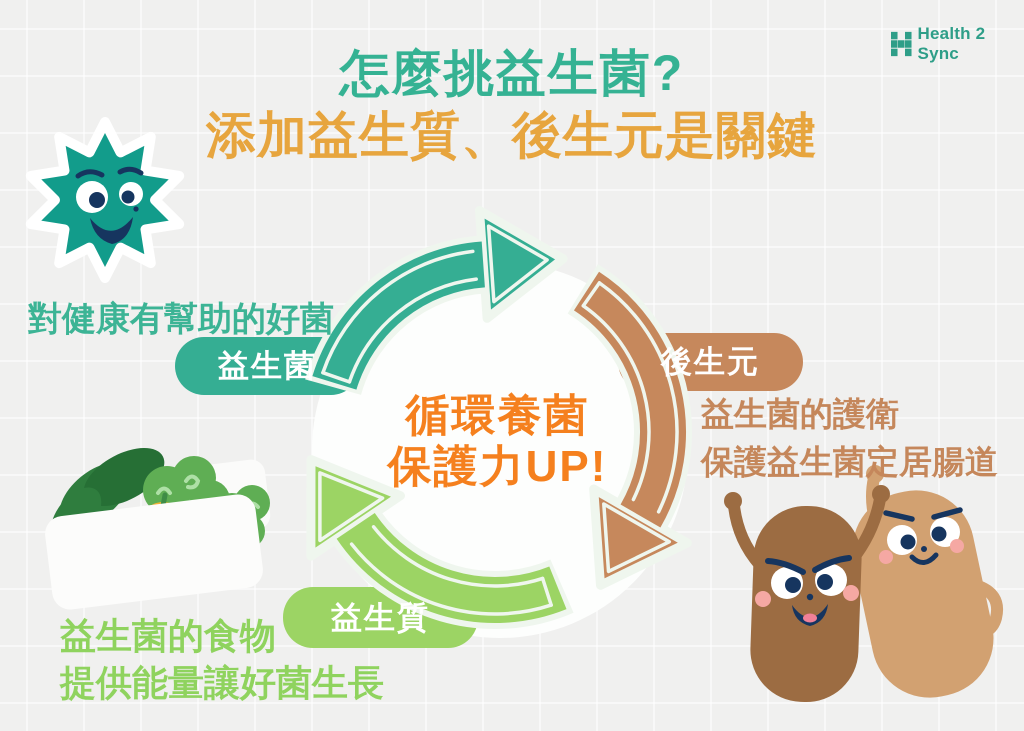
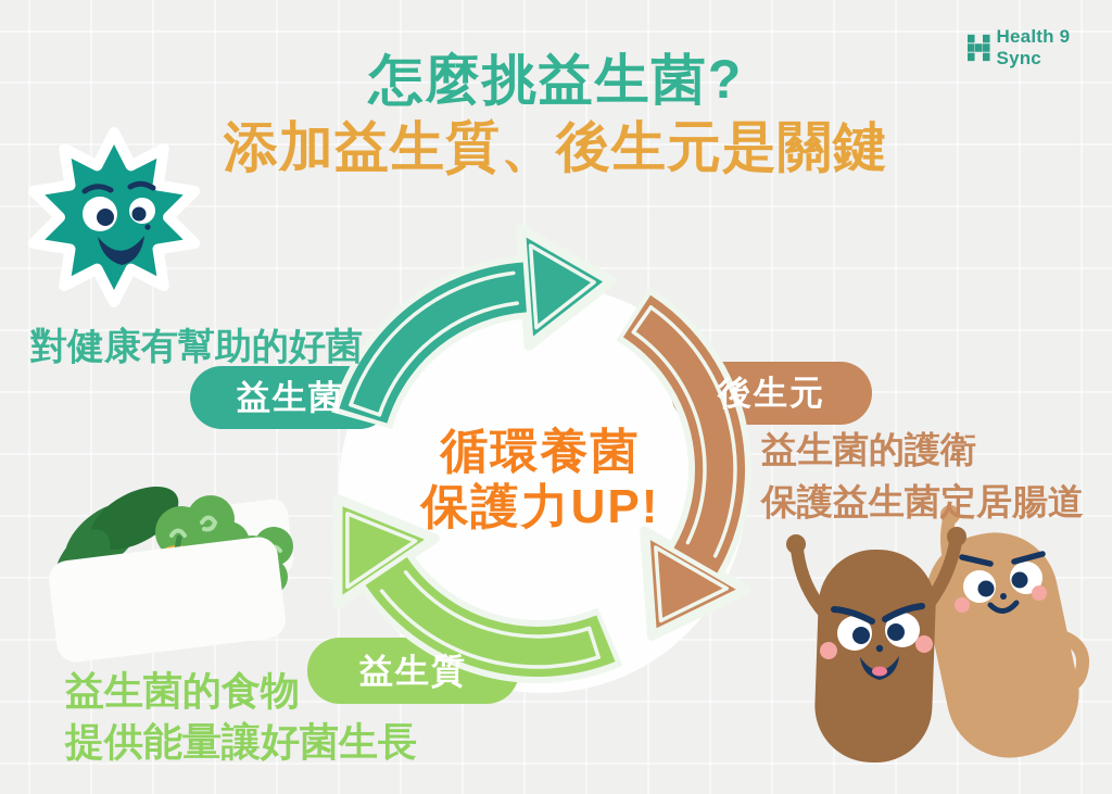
- Health 2 Sync
+ Health 9 Sync
  怎麼挑益生菌?
  添加益生質、後生元是關鍵
  對健康有幫助的好菌
  益生菌
  後生元
  益生菌的護衛
  保護益生菌定居腸道
  益生質
  益生菌的食物
  提供能量讓好菌生長
  循環養菌
  保護力UP!
